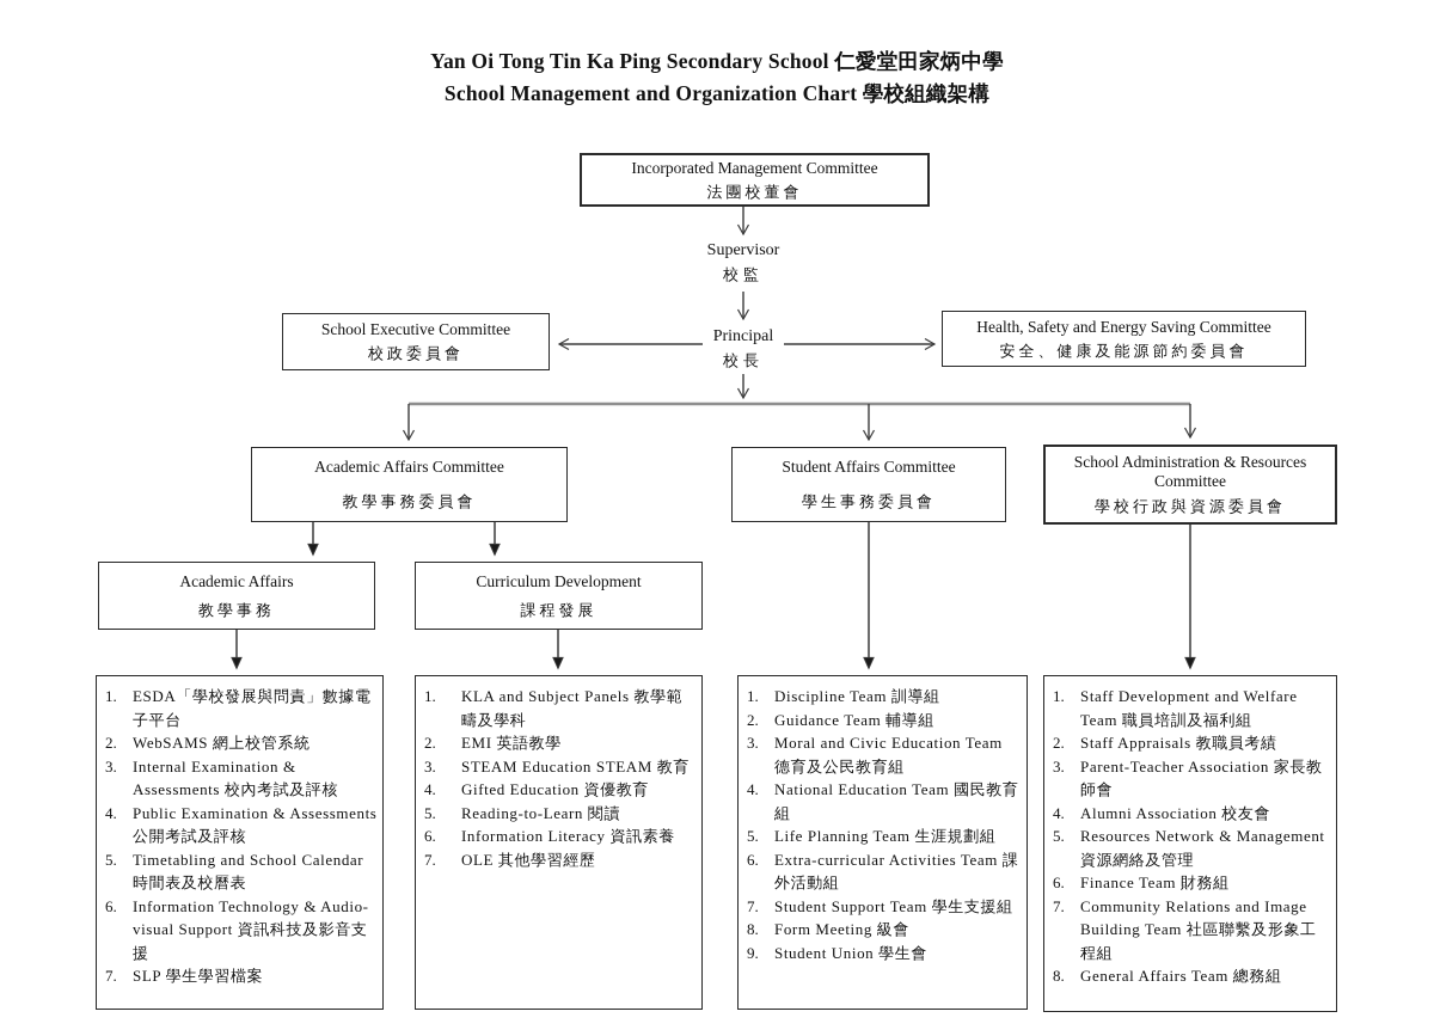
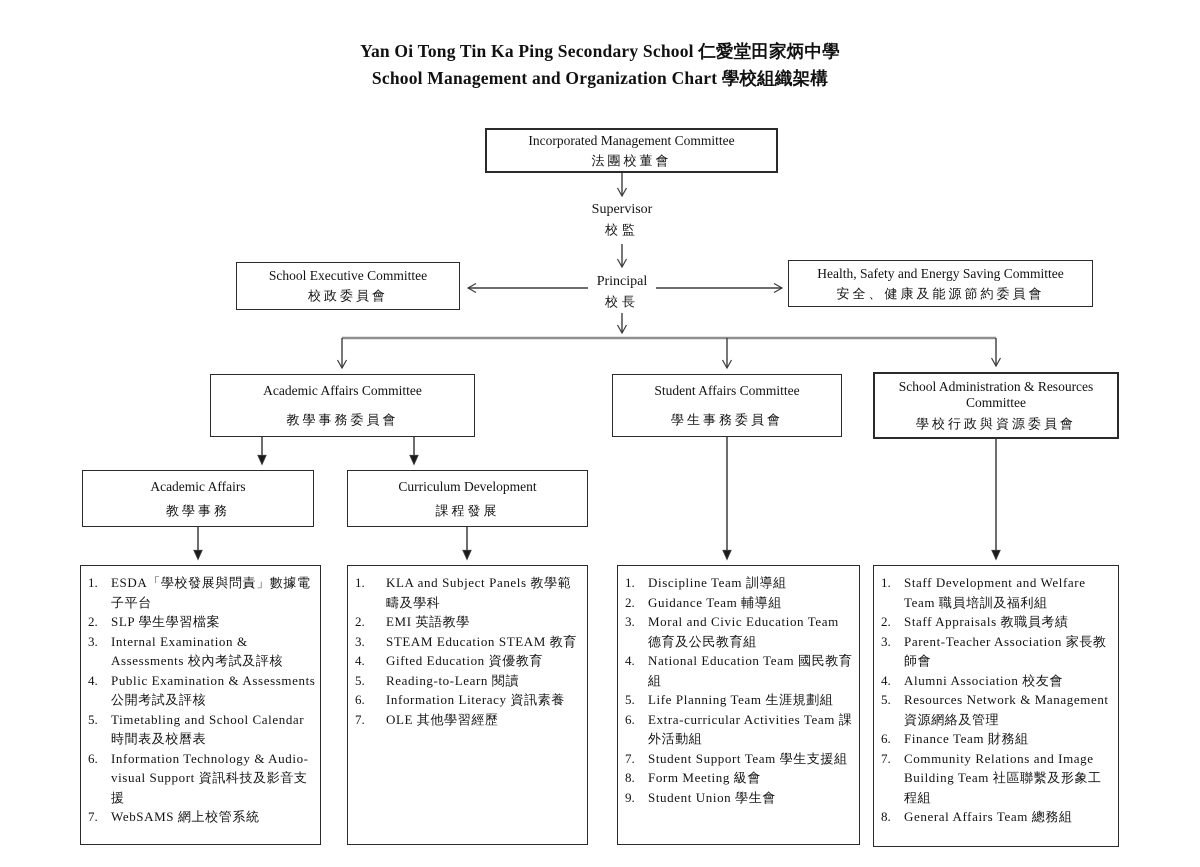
  Yan Oi Tong Tin Ka Ping Secondary School 仁愛堂田家炳中學
  School Management and Organization Chart 學校組織架構
  Incorporated Management Committee
  法團校董會
  Supervisor
  校監
  Principal
  校長
  School Executive Committee
  校政委員會
  Health, Safety and Energy Saving Committee
  安全、健康及能源節約委員會
  Academic Affairs Committee
  教學事務委員會
  Student Affairs Committee
  學生事務委員會
  School Administration & Resources Committee
  學校行政與資源委員會
  Academic Affairs
  教學事務
  Curriculum Development
  課程發展
  1.
  ESDA「學校發展與問責」數據電子平台
  2.
- WebSAMS 網上校管系統
+ SLP 學生學習檔案
  3.
  Internal Examination & Assessments 校內考試及評核
  4.
  Public Examination & Assessments 公開考試及評核
  5.
  Timetabling and School Calendar 時間表及校曆表
  6.
  Information Technology & Audio-visual Support 資訊科技及影音支援
  7.
- SLP 學生學習檔案
+ WebSAMS 網上校管系統
  1.
  KLA and Subject Panels 教學範疇及學科
  2.
  EMI 英語教學
  3.
  STEAM Education STEAM 教育
  4.
  Gifted Education 資優教育
  5.
  Reading-to-Learn 閱讀
  6.
  Information Literacy 資訊素養
  7.
  OLE 其他學習經歷
  1.
  Discipline Team 訓導組
  2.
  Guidance Team 輔導組
  3.
  Moral and Civic Education Team 德育及公民教育組
  4.
  National Education Team 國民教育組
  5.
  Life Planning Team 生涯規劃組
  6.
  Extra-curricular Activities Team 課外活動組
  7.
  Student Support Team 學生支援組
  8.
  Form Meeting 級會
  9.
  Student Union 學生會
  1.
  Staff Development and Welfare Team 職員培訓及福利組
  2.
  Staff Appraisals 教職員考績
  3.
  Parent-Teacher Association 家長教師會
  4.
  Alumni Association 校友會
  5.
  Resources Network & Management 資源網絡及管理
  6.
  Finance Team 財務組
  7.
  Community Relations and Image Building Team 社區聯繫及形象工程組
  8.
  General Affairs Team 總務組
